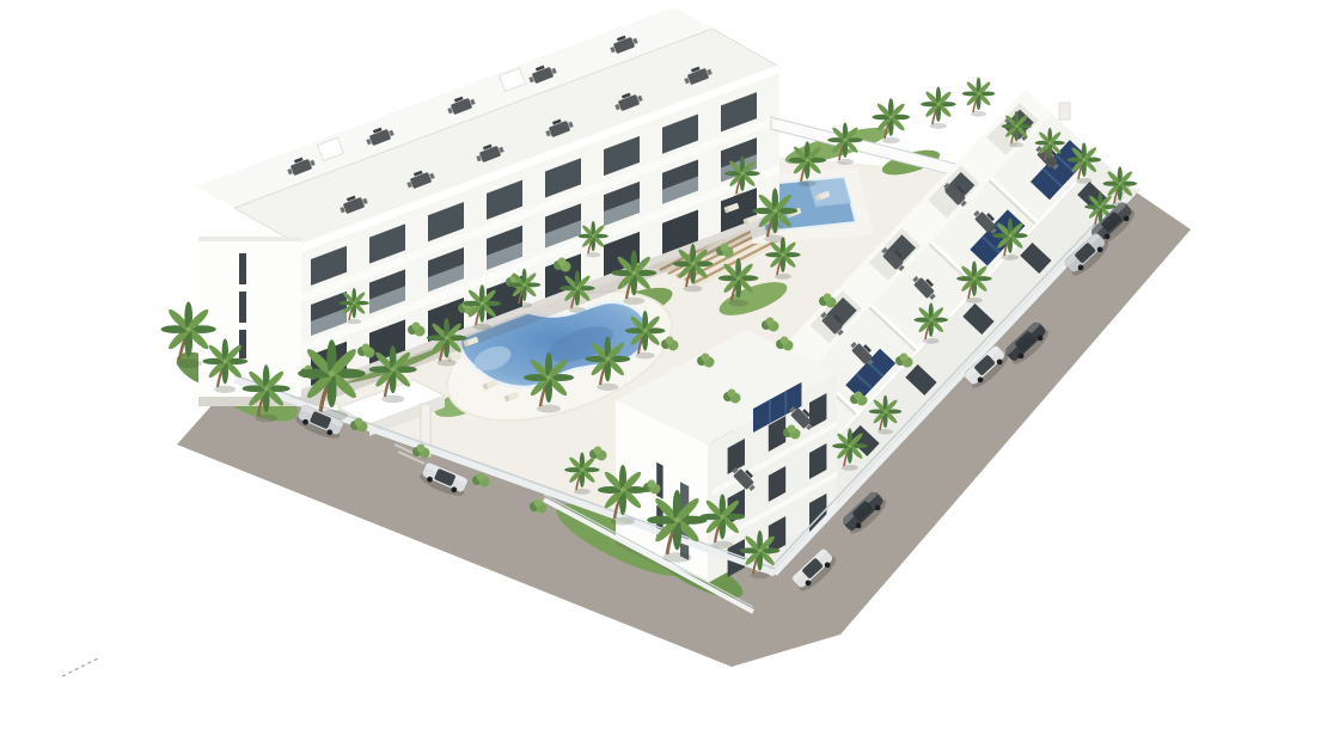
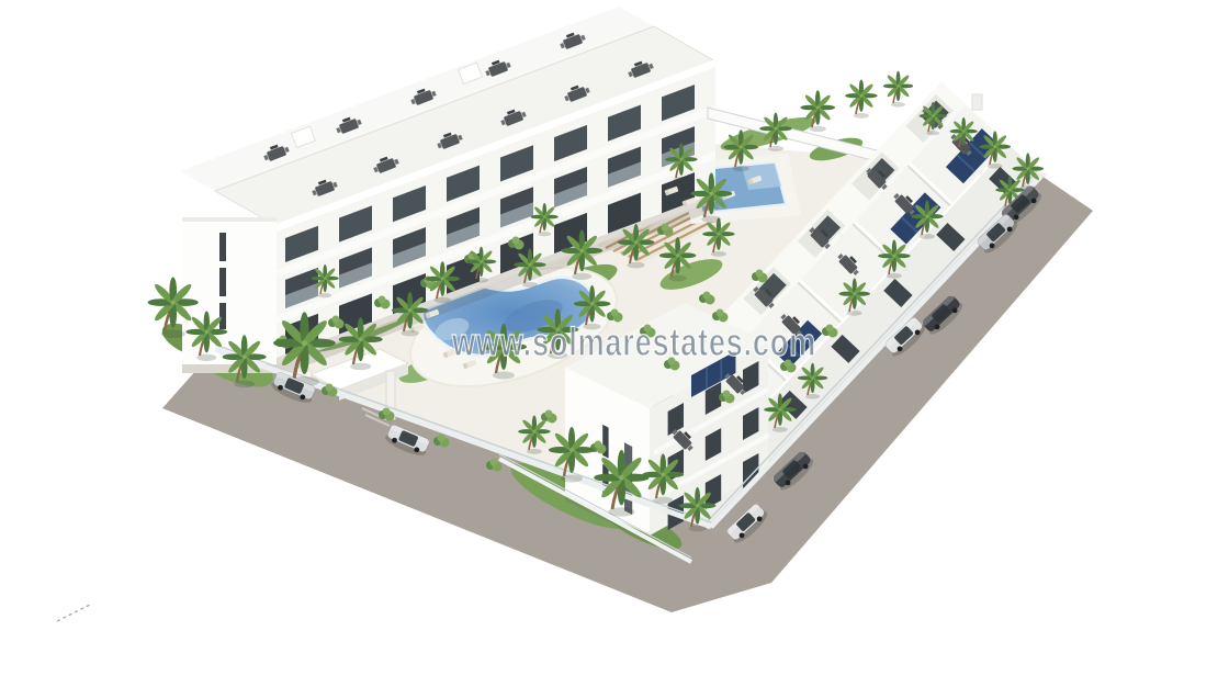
+ www.solmarestates.com
